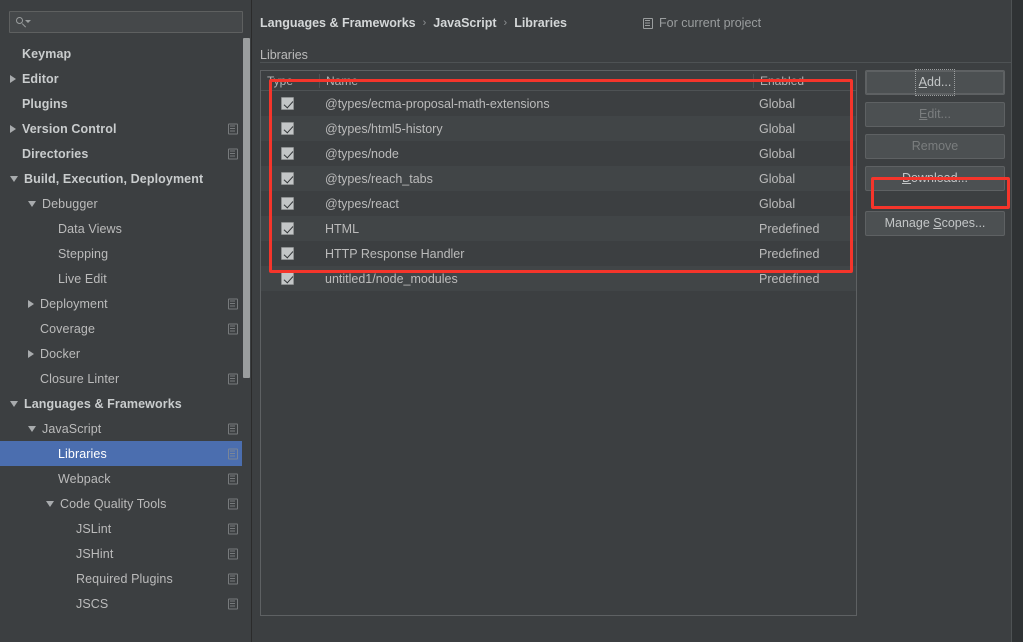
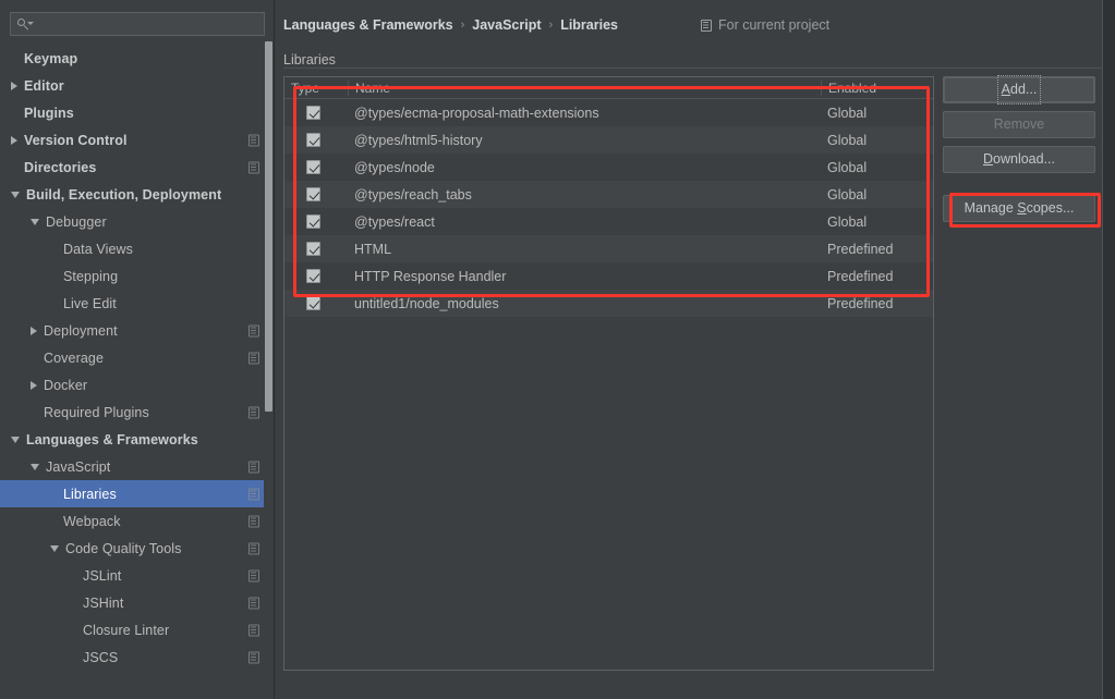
  Keymap
  Editor
  Plugins
  Version Control
  Directories
  Build, Execution, Deployment
  Debugger
  Data Views
  Stepping
  Live Edit
  Deployment
  Coverage
  Docker
- Closure Linter
+ Required Plugins
  Languages & Frameworks
  JavaScript
  Libraries
  Webpack
  Code Quality Tools
  JSLint
  JSHint
- Required Plugins
+ Closure Linter
  JSCS
  Languages & Frameworks
  ›
  JavaScript
  ›
  Libraries
  For current project
  Libraries
  Type
  Name
  Enabled
  @types/ecma-proposal-math-extensions
  Global
  @types/html5-history
  Global
  @types/node
  Global
  @types/reach_tabs
  Global
  @types/react
  Global
  HTML
  Predefined
  HTTP Response Handler
  Predefined
  untitled1/node_modules
  Predefined
  Add...
- Edit...
  Remove
  Download...
  Manage Scopes...
